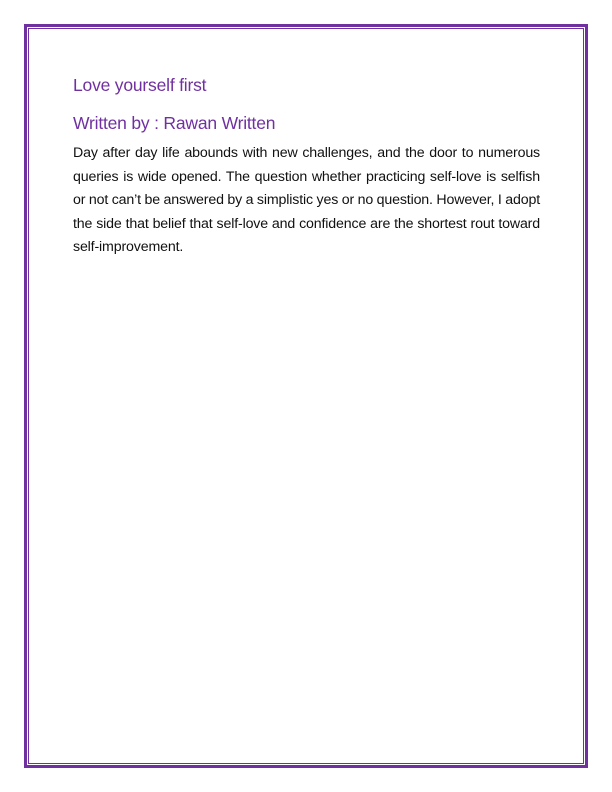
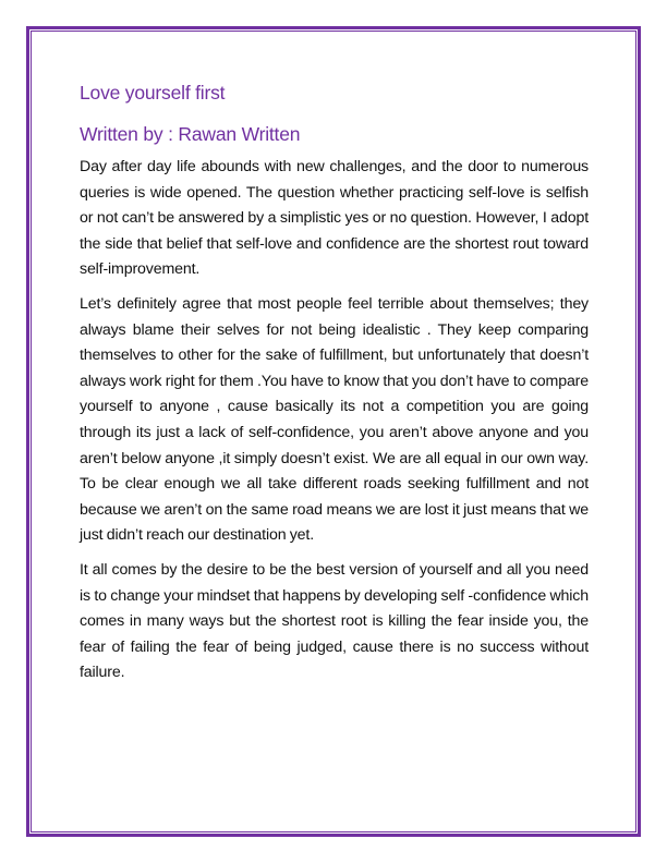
  Love yourself first
  Written by : Rawan Written
  Day after day life abounds with new challenges, and the door to numerous queries is wide opened. The question whether practicing self-love is selfish or not can’t be answered by a simplistic yes or no question. However, I adopt the side that belief that self-love and confidence are the shortest rout toward self-improvement.
+ Let’s definitely agree that most people feel terrible about themselves; they always blame their selves for not being idealistic . They keep comparing themselves to other for the sake of fulfillment, but unfortunately that doesn’t always work right for them .You have to know that you don’t have to compare yourself to anyone , cause basically its not a competition you are going through its just a lack of self-confidence, you aren’t above anyone and you aren’t below anyone ,it simply doesn’t exist. We are all equal in our own way. To be clear enough we all take different roads seeking fulfillment and not because we aren’t on the same road means we are lost it just means that we just didn’t reach our destination yet.
+ It all comes by the desire to be the best version of yourself and all you need is to change your mindset that happens by developing self -confidence which comes in many ways but the shortest root is killing the fear inside you, the fear of failing the fear of being judged, cause there is no success without failure.
